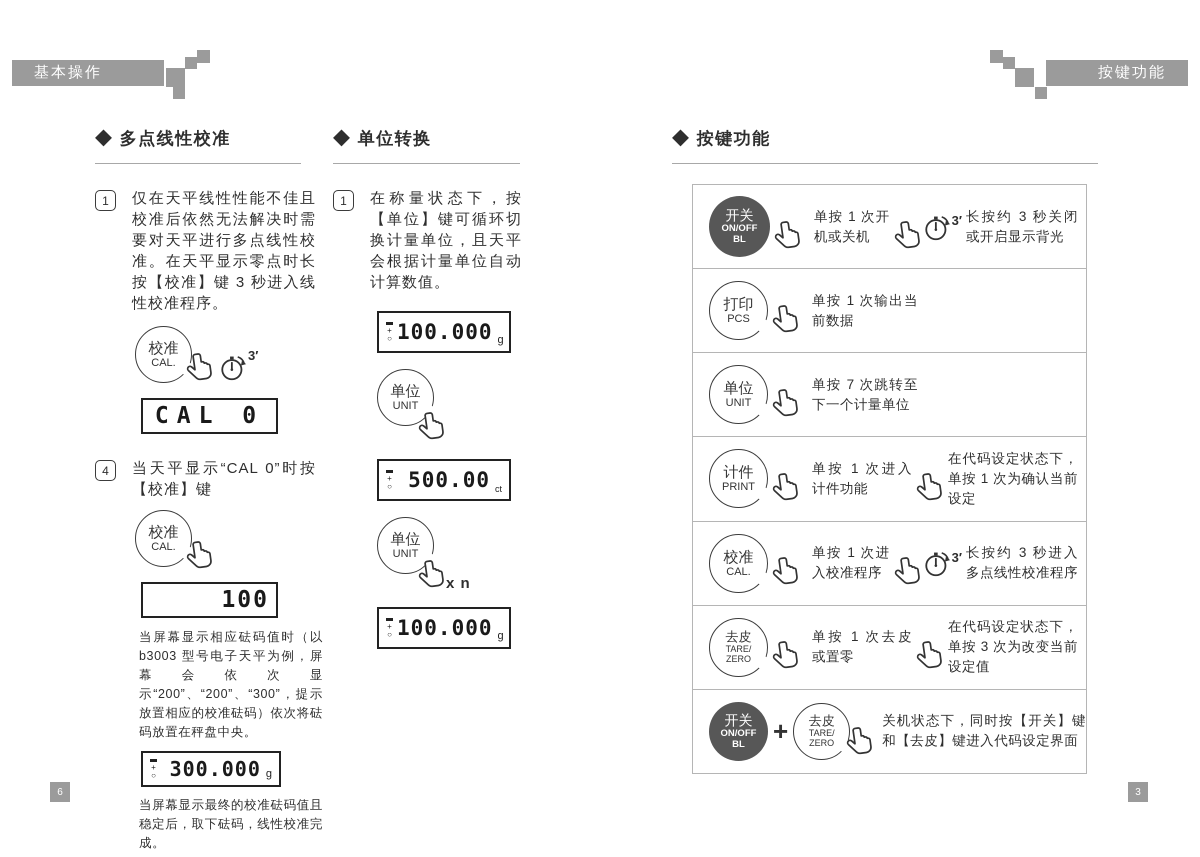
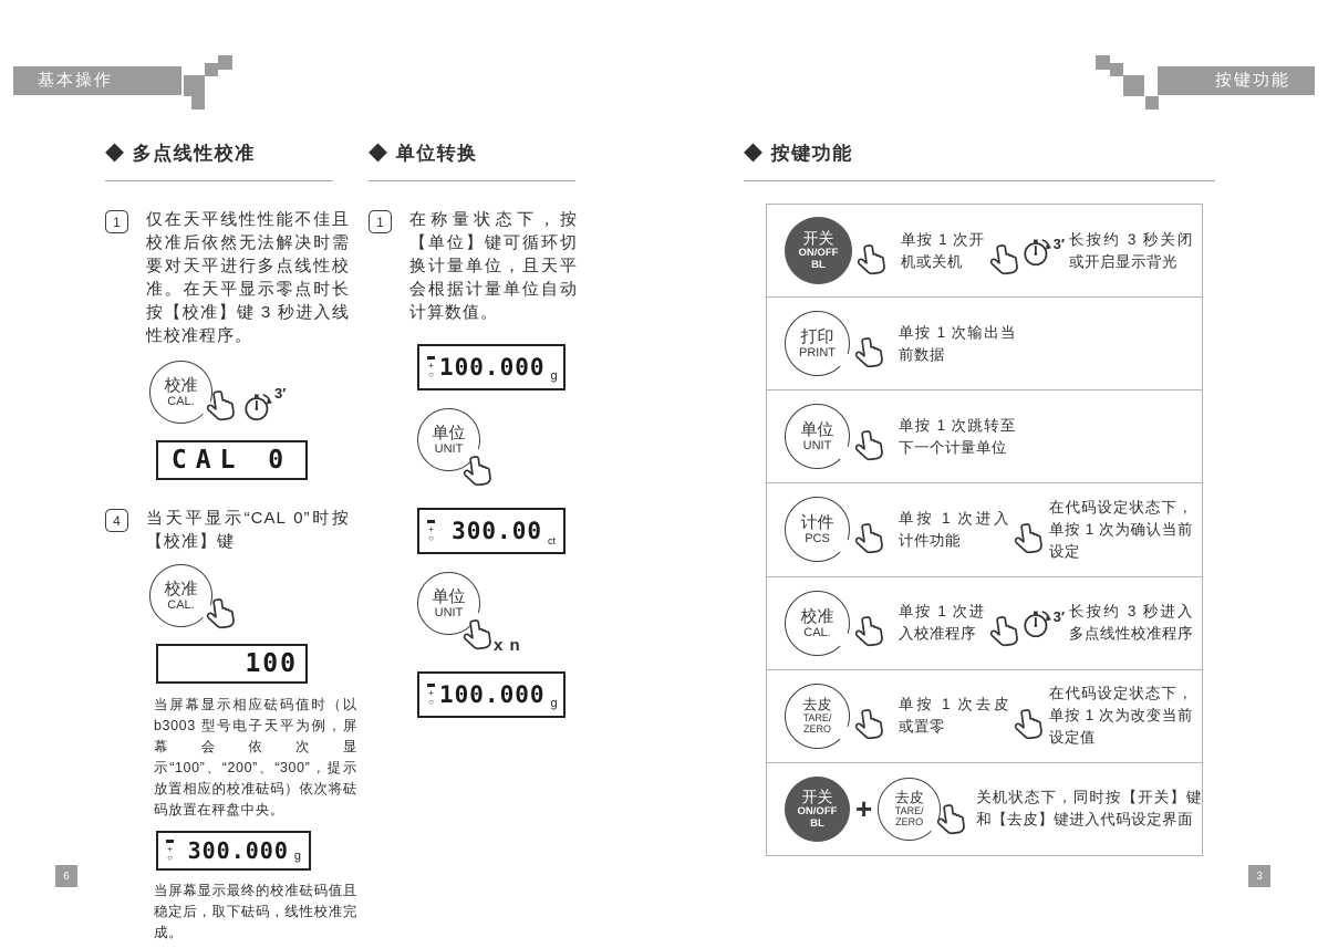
  基本操作
  按键功能
  ◆ 多点线性校准
  1
  仅在天平线性性能不佳且校准后依然无法解决时需要对天平进行多点线性校准。在天平显示零点时长按【校准】键 3 秒进入线性校准程序。
  校准
  CAL.
  3′
  CAL 0
  4
  当天平显示“CAL 0”时按【校准】键
  校准
  CAL.
  100
- 当屏幕显示相应砝码值时（以 b3003 型号电子天平为例，屏幕会依次显示“200”、“200”、“300”，提示放置相应的校准砝码）依次将砝码放置在秤盘中央。
+ 当屏幕显示相应砝码值时（以 b3003 型号电子天平为例，屏幕会依次显示“100”、“200”、“300”，提示放置相应的校准砝码）依次将砝码放置在秤盘中央。
  +
  ○
  300.000
  g
  当屏幕显示最终的校准砝码值且稳定后，取下砝码，线性校准完成。
  ◆ 单位转换
  1
  在称量状态下，按【单位】键可循环切换计量单位，且天平会根据计量单位自动计算数值。
  +
  ○
  100.000
  g
  单位
  UNIT
  +
  ○
- 500.00
+ 300.00
  ct
  单位
  UNIT
  x n
  +
  ○
  100.000
  g
  ◆ 按键功能
  开关
  ON/OFF
  BL
  单按 1 次开机或关机
  3′
  长按约 3 秒关闭或开启显示背光
  打印
- PCS
+ PRINT
  单按 1 次输出当前数据
  单位
  UNIT
- 单按 7 次跳转至下一个计量单位
+ 单按 1 次跳转至下一个计量单位
  计件
- PRINT
+ PCS
  单按 1 次进入计件功能
  在代码设定状态下，单按 1 次为确认当前设定
  校准
  CAL.
  单按 1 次进入校准程序
  3′
  长按约 3 秒进入多点线性校准程序
  去皮
  TARE/
  ZERO
  单按 1 次去皮或置零
- 在代码设定状态下，单按 3 次为改变当前设定值
+ 在代码设定状态下，单按 1 次为改变当前设定值
  开关
  ON/OFF
  BL
  +
  去皮
  TARE/
  ZERO
  关机状态下，同时按【开关】键和【去皮】键进入代码设定界面
  6
  3
